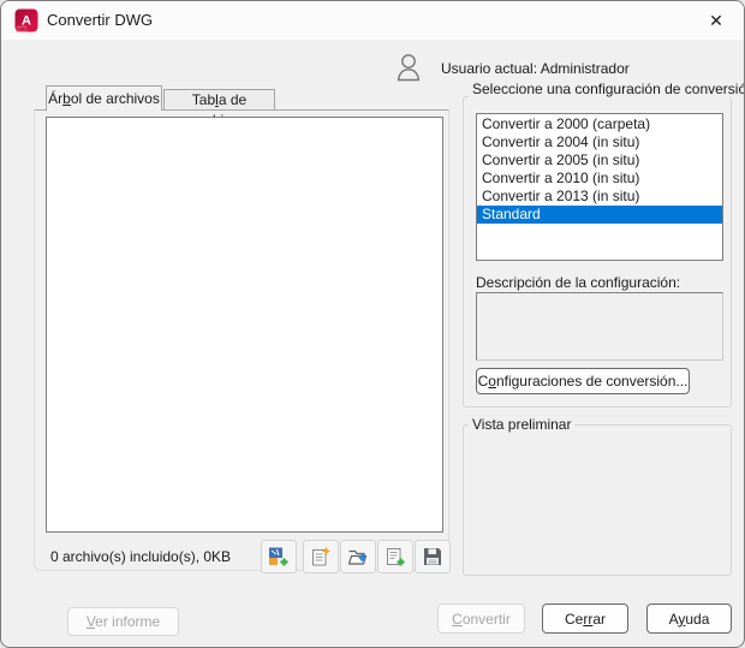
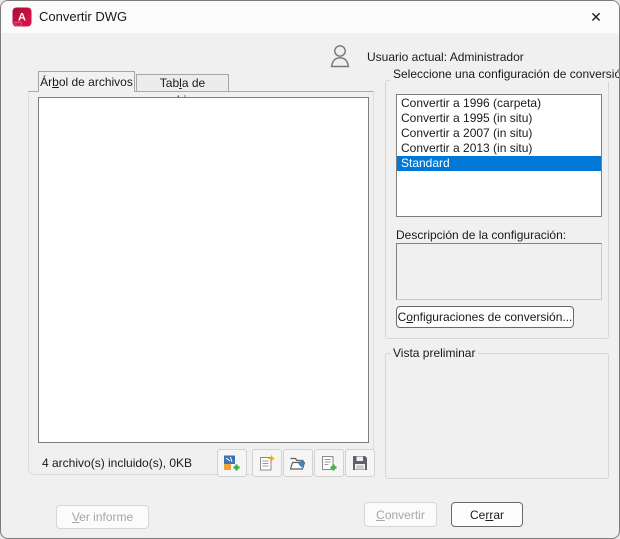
  A
  Convertir DWG
  ✕
  Usuario actual: Administrador
  Árbol de archivos
- 0 archivo(s) incluido(s), 0KB
+ 4 archivo(s) incluido(s), 0KB
- Convertir a 2000 (carpeta)
+ Convertir a 1996 (carpeta)
- Convertir a 2004 (in situ)
+ Convertir a 1995 (in situ)
- Convertir a 2005 (in situ)
+ Convertir a 2007 (in situ)
- Convertir a 2010 (in situ)
  Convertir a 2013 (in situ)
  Standard
  Descripción de la configuración:
  Configuraciones de conversión...
  Seleccione una configuración de conversió
  Vista preliminar
  Ver informe
  Convertir
  Cerrar
- Ayuda
